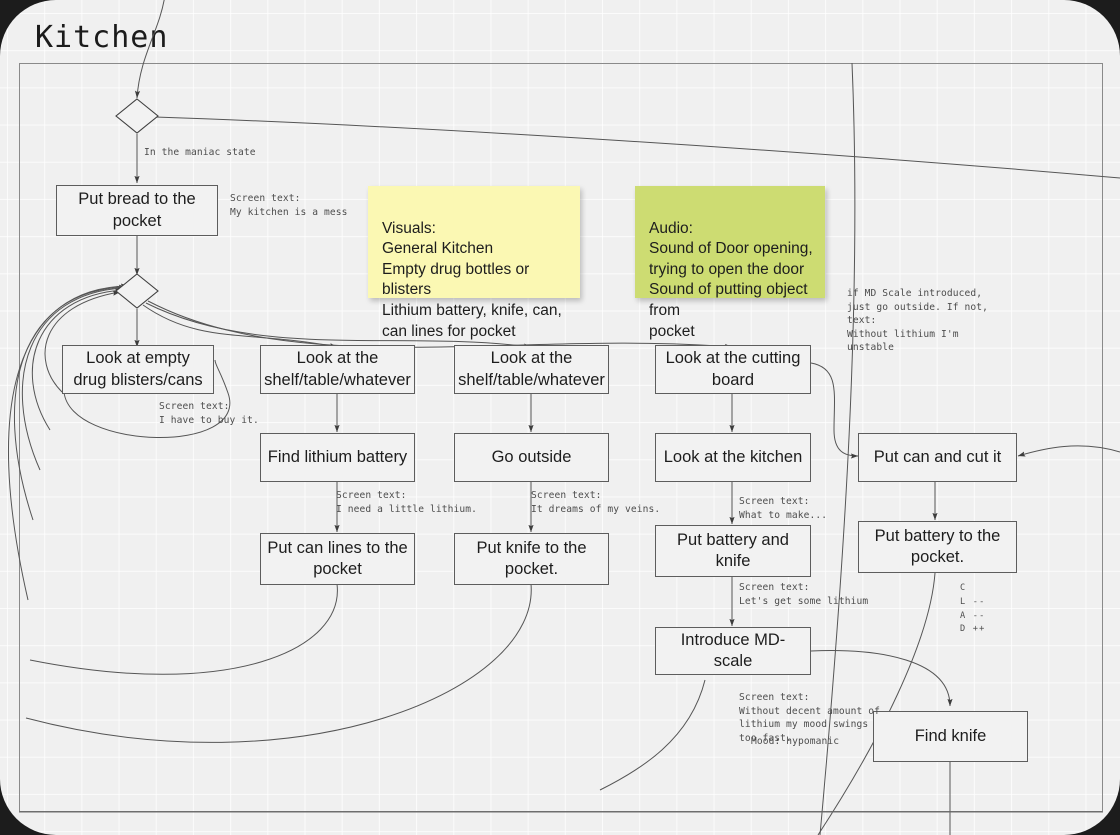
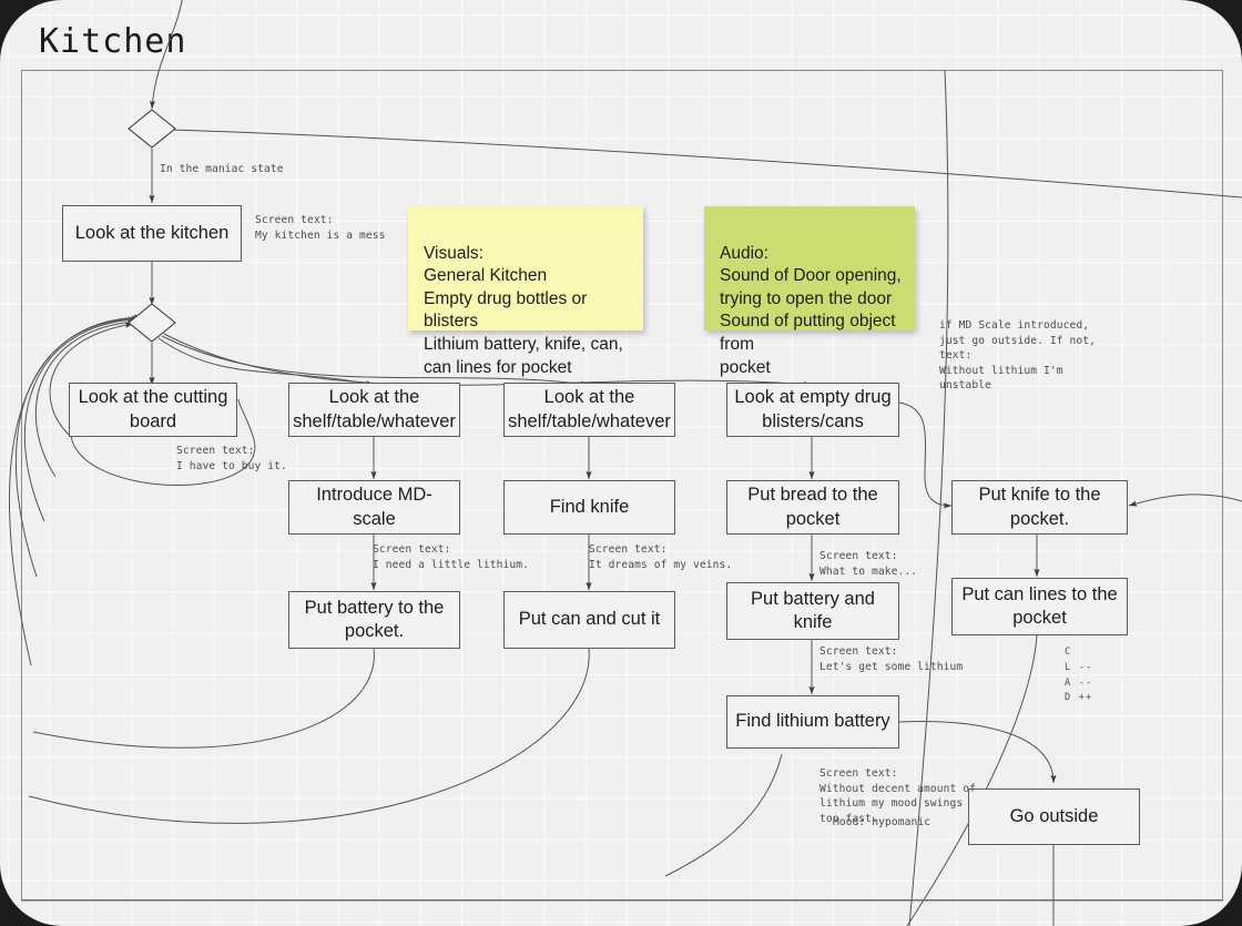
  Kitchen
- Put bread to the pocket
+ Look at the kitchen
- Look at empty drug blisters/cans
+ Look at the cutting board
  Look at the shelf/table/whatever
  Look at the shelf/table/whatever
- Look at the cutting board
+ Look at empty drug blisters/cans
- Find lithium battery
+ Introduce MD-scale
- Go outside
+ Find knife
- Look at the kitchen
+ Put bread to the pocket
- Put can and cut it
+ Put knife to the pocket.
- Put can lines to the pocket
+ Put battery to the pocket.
- Put knife to the pocket.
+ Put can and cut it
  Put battery and knife
- Put battery to the pocket.
+ Put can lines to the pocket
- Introduce MD-scale
+ Find lithium battery
- Find knife
+ Go outside
  Visuals:
  General Kitchen
  Empty drug bottles or blisters
  Lithium battery, knife, can,
  can lines for pocket
  Audio:
  Sound of Door opening,
  trying to open the door
  Sound of putting object from
  pocket
  In the maniac state
  Screen text:
  My kitchen is a mess
  Screen text:
  I have to buy it.
  Screen text:
  I need a little lithium.
  Screen text:
  It dreams of my veins.
  Screen text:
  What to make...
  Screen text:
  Let's get some lithium
  if MD Scale introduced,
  just go outside. If not,
  text:
  Without lithium I'm
  unstable
  Screen text:
  Without decent amount of
  lithium my mood swings
  too fast.
  Mood: hypomanic
  C
  L --
  A --
  D ++
